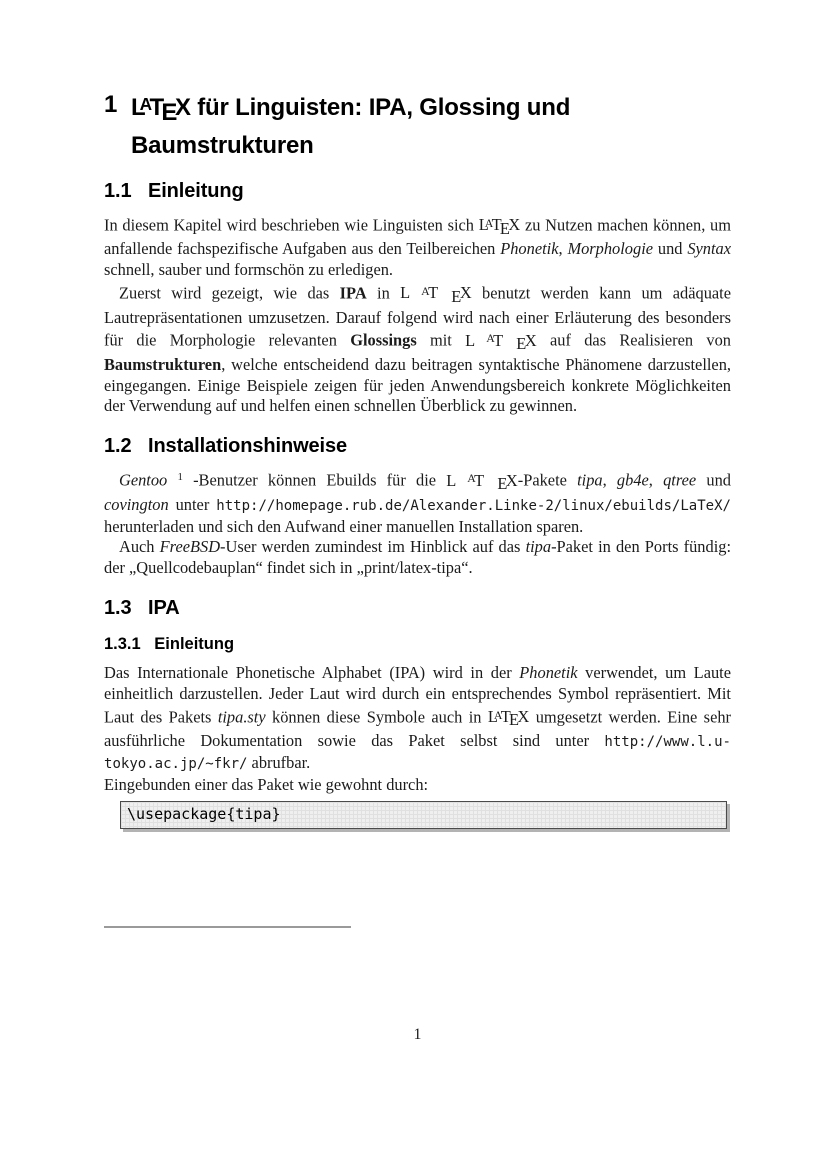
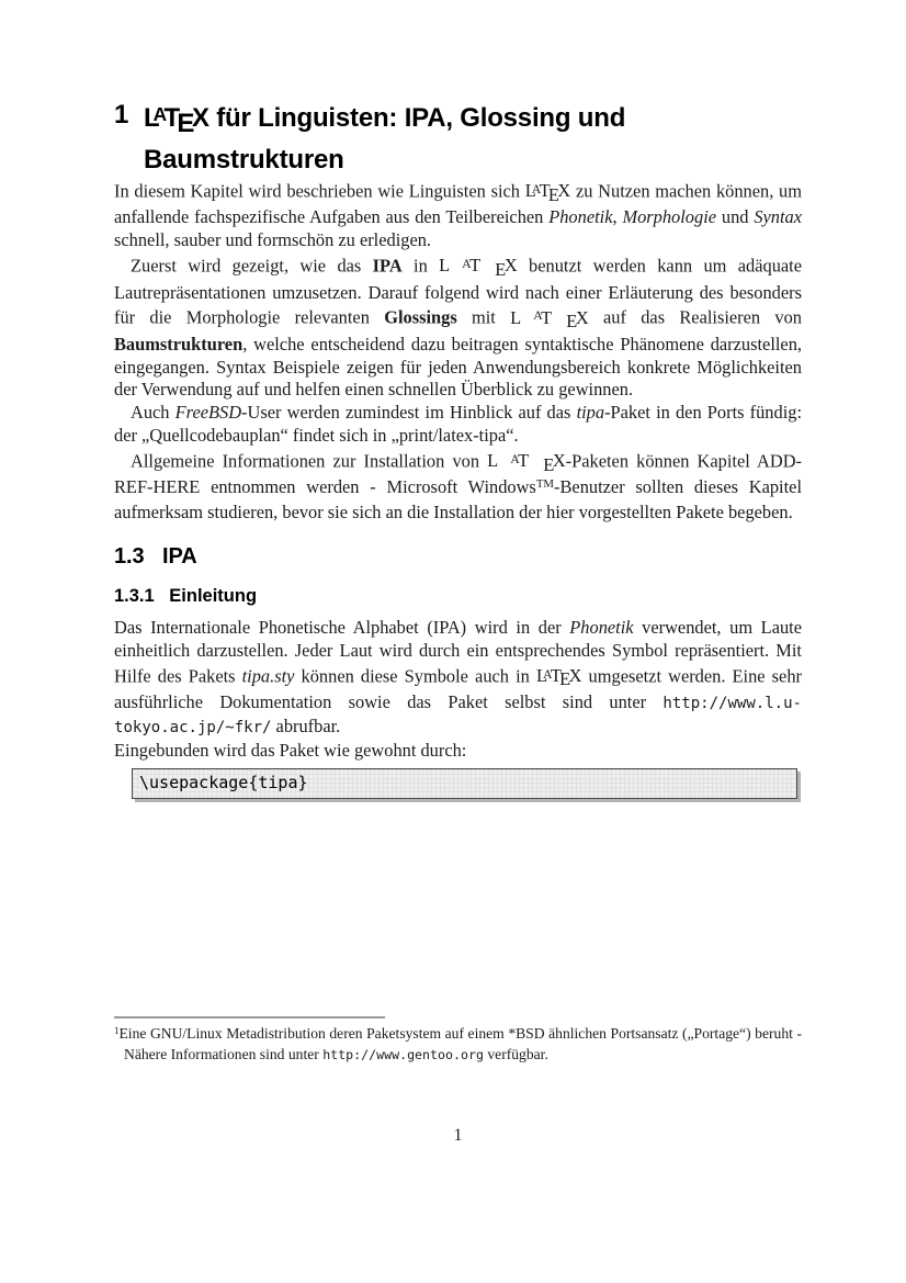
  1
  LATEX für Linguisten: IPA, Glossing und Baumstrukturen
- 1.1 Einleitung
  In diesem Kapitel wird beschrieben wie Linguisten sich LATEX zu Nutzen machen können, um anfallende fachspezifische Aufgaben aus den Teilbereichen Phonetik, Morphologie und Syntax schnell, sauber und formschön zu erledigen.
- Zuerst wird gezeigt, wie das IPA in L AT EX benutzt werden kann um adäquate Lautrepräsentationen umzusetzen. Darauf folgend wird nach einer Erläuterung des besonders für die Morphologie relevanten Glossings mit L AT EX auf das Realisieren von Baumstrukturen, welche entscheidend dazu beitragen syntaktische Phänomene darzustellen, eingegangen. Einige Beispiele zeigen für jeden Anwendungsbereich konkrete Möglichkeiten der Verwendung auf und helfen einen schnellen Überblick zu gewinnen.
+ Zuerst wird gezeigt, wie das IPA in L AT EX benutzt werden kann um adäquate Lautrepräsentationen umzusetzen. Darauf folgend wird nach einer Erläuterung des besonders für die Morphologie relevanten Glossings mit L AT EX auf das Realisieren von Baumstrukturen, welche entscheidend dazu beitragen syntaktische Phänomene darzustellen, eingegangen. Syntax Beispiele zeigen für jeden Anwendungsbereich konkrete Möglichkeiten der Verwendung auf und helfen einen schnellen Überblick zu gewinnen.
- 1.2 Installationshinweise
- Gentoo 1 -Benutzer können Ebuilds für die L AT EX-Pakete tipa, gb4e, qtree und covington unter http://homepage.rub.de/Alexander.Linke-2/linux/ebuilds/LaTeX/ herunterladen und sich den Aufwand einer manuellen Installation sparen.
  Auch FreeBSD-User werden zumindest im Hinblick auf das tipa-Paket in den Ports fündig: der „Quellcodebauplan“ findet sich in „print/latex-tipa“.
+ Allgemeine Informationen zur Installation von L AT EX-Paketen können Kapitel ADD-REF-HERE entnommen werden - Microsoft WindowsTM-Benutzer sollten dieses Kapitel aufmerksam studieren, bevor sie sich an die Installation der hier vorgestellten Pakete begeben.
  1.3 IPA
  1.3.1 Einleitung
- Das Internationale Phonetische Alphabet (IPA) wird in der Phonetik verwendet, um Laute einheitlich darzustellen. Jeder Laut wird durch ein entsprechendes Symbol repräsentiert. Mit Laut des Pakets tipa.sty können diese Symbole auch in LATEX umgesetzt werden. Eine sehr ausführliche Dokumentation sowie das Paket selbst sind unter http://www.l.u-tokyo.ac.jp/~fkr/ abrufbar.
+ Das Internationale Phonetische Alphabet (IPA) wird in der Phonetik verwendet, um Laute einheitlich darzustellen. Jeder Laut wird durch ein entsprechendes Symbol repräsentiert. Mit Hilfe des Pakets tipa.sty können diese Symbole auch in LATEX umgesetzt werden. Eine sehr ausführliche Dokumentation sowie das Paket selbst sind unter http://www.l.u-tokyo.ac.jp/~fkr/ abrufbar.
- Eingebunden einer das Paket wie gewohnt durch:
+ Eingebunden wird das Paket wie gewohnt durch:
  \usepackage{tipa}
+ 1Eine GNU/Linux Metadistribution deren Paketsystem auf einem *BSD ähnlichen Portsansatz („Portage“) beruht - Nähere Informationen sind unter http://www.gentoo.org verfügbar.
  1
